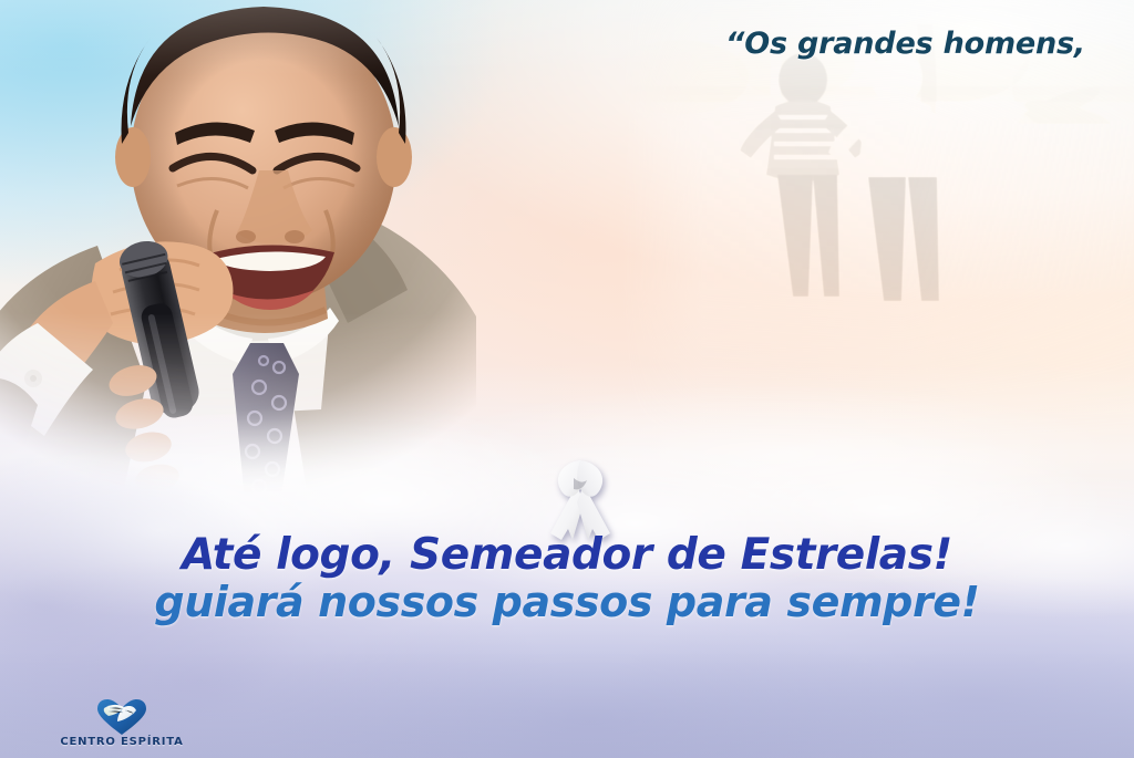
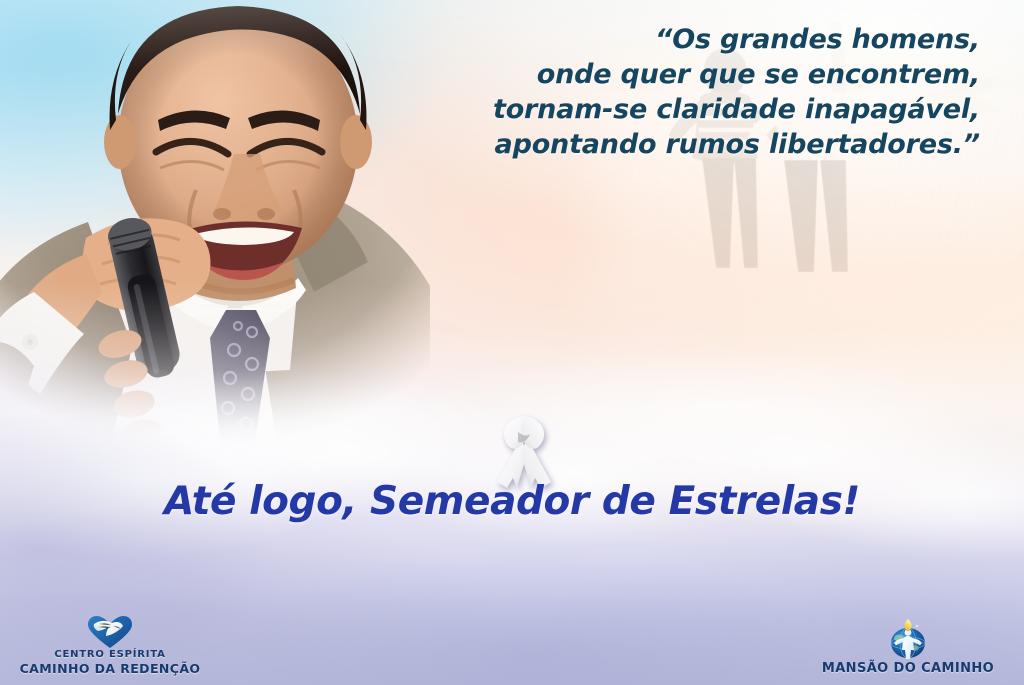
  “Os grandes homens,
+ onde quer que se encontrem,
+ tornam-se claridade inapagável,
+ apontando rumos libertadores.”
  Até logo, Semeador de Estrelas!
- guiará nossos passos para sempre!
  CENTRO ESPÍRITA
+ CAMINHO DA REDENÇÃO
+ MANSÃO DO CAMINHO
